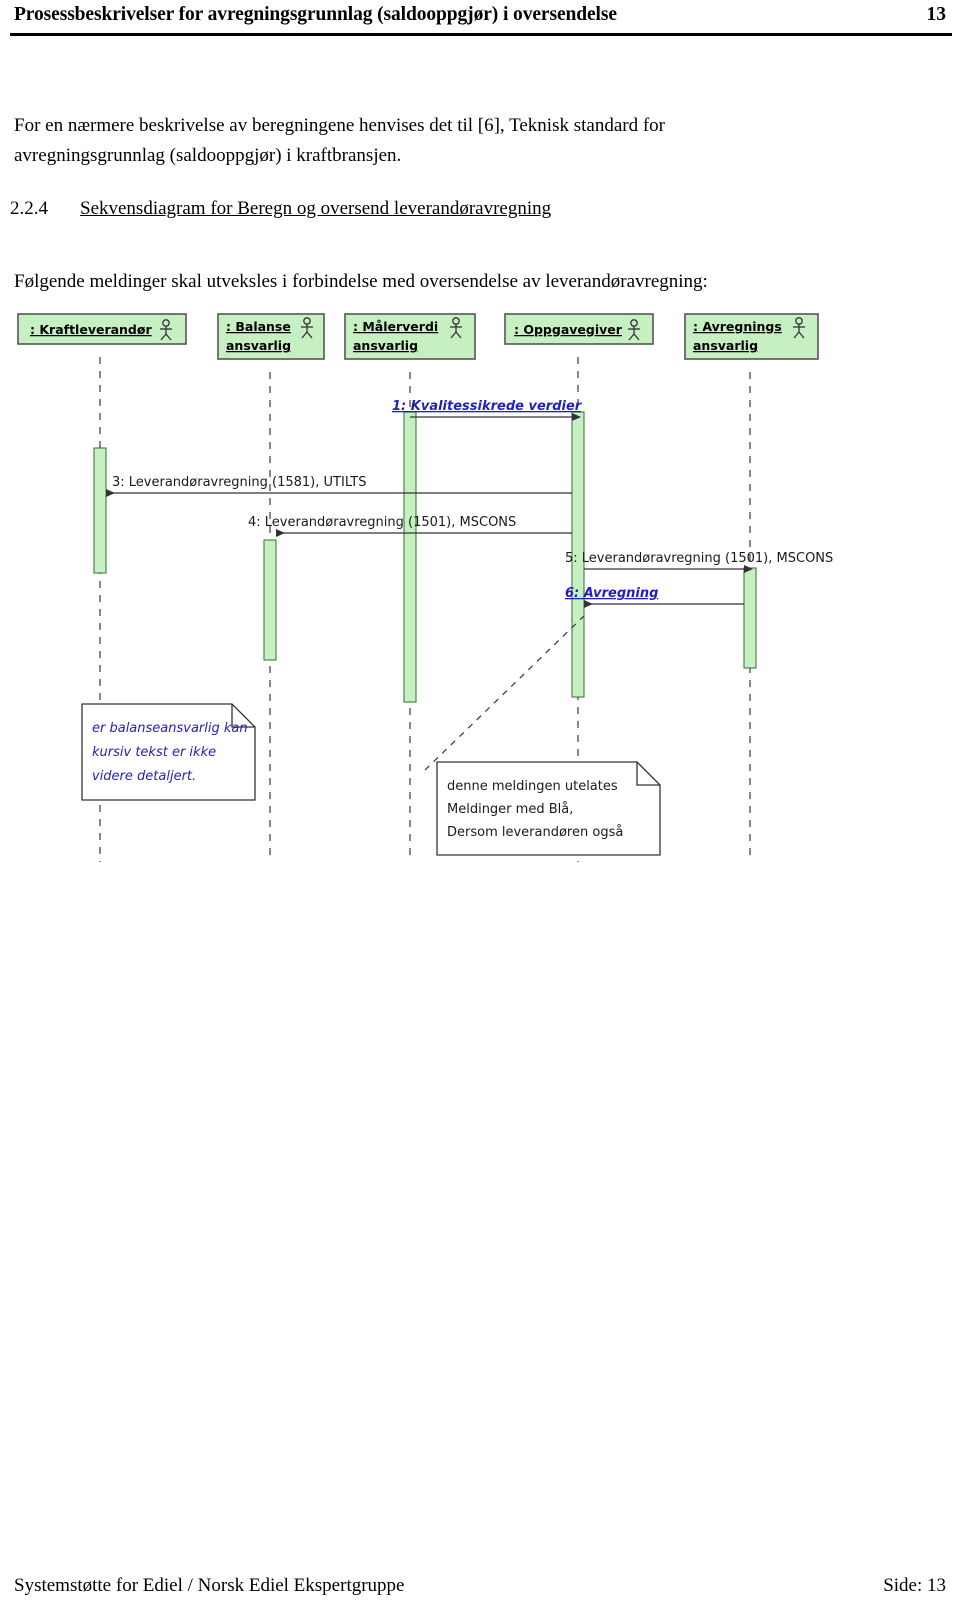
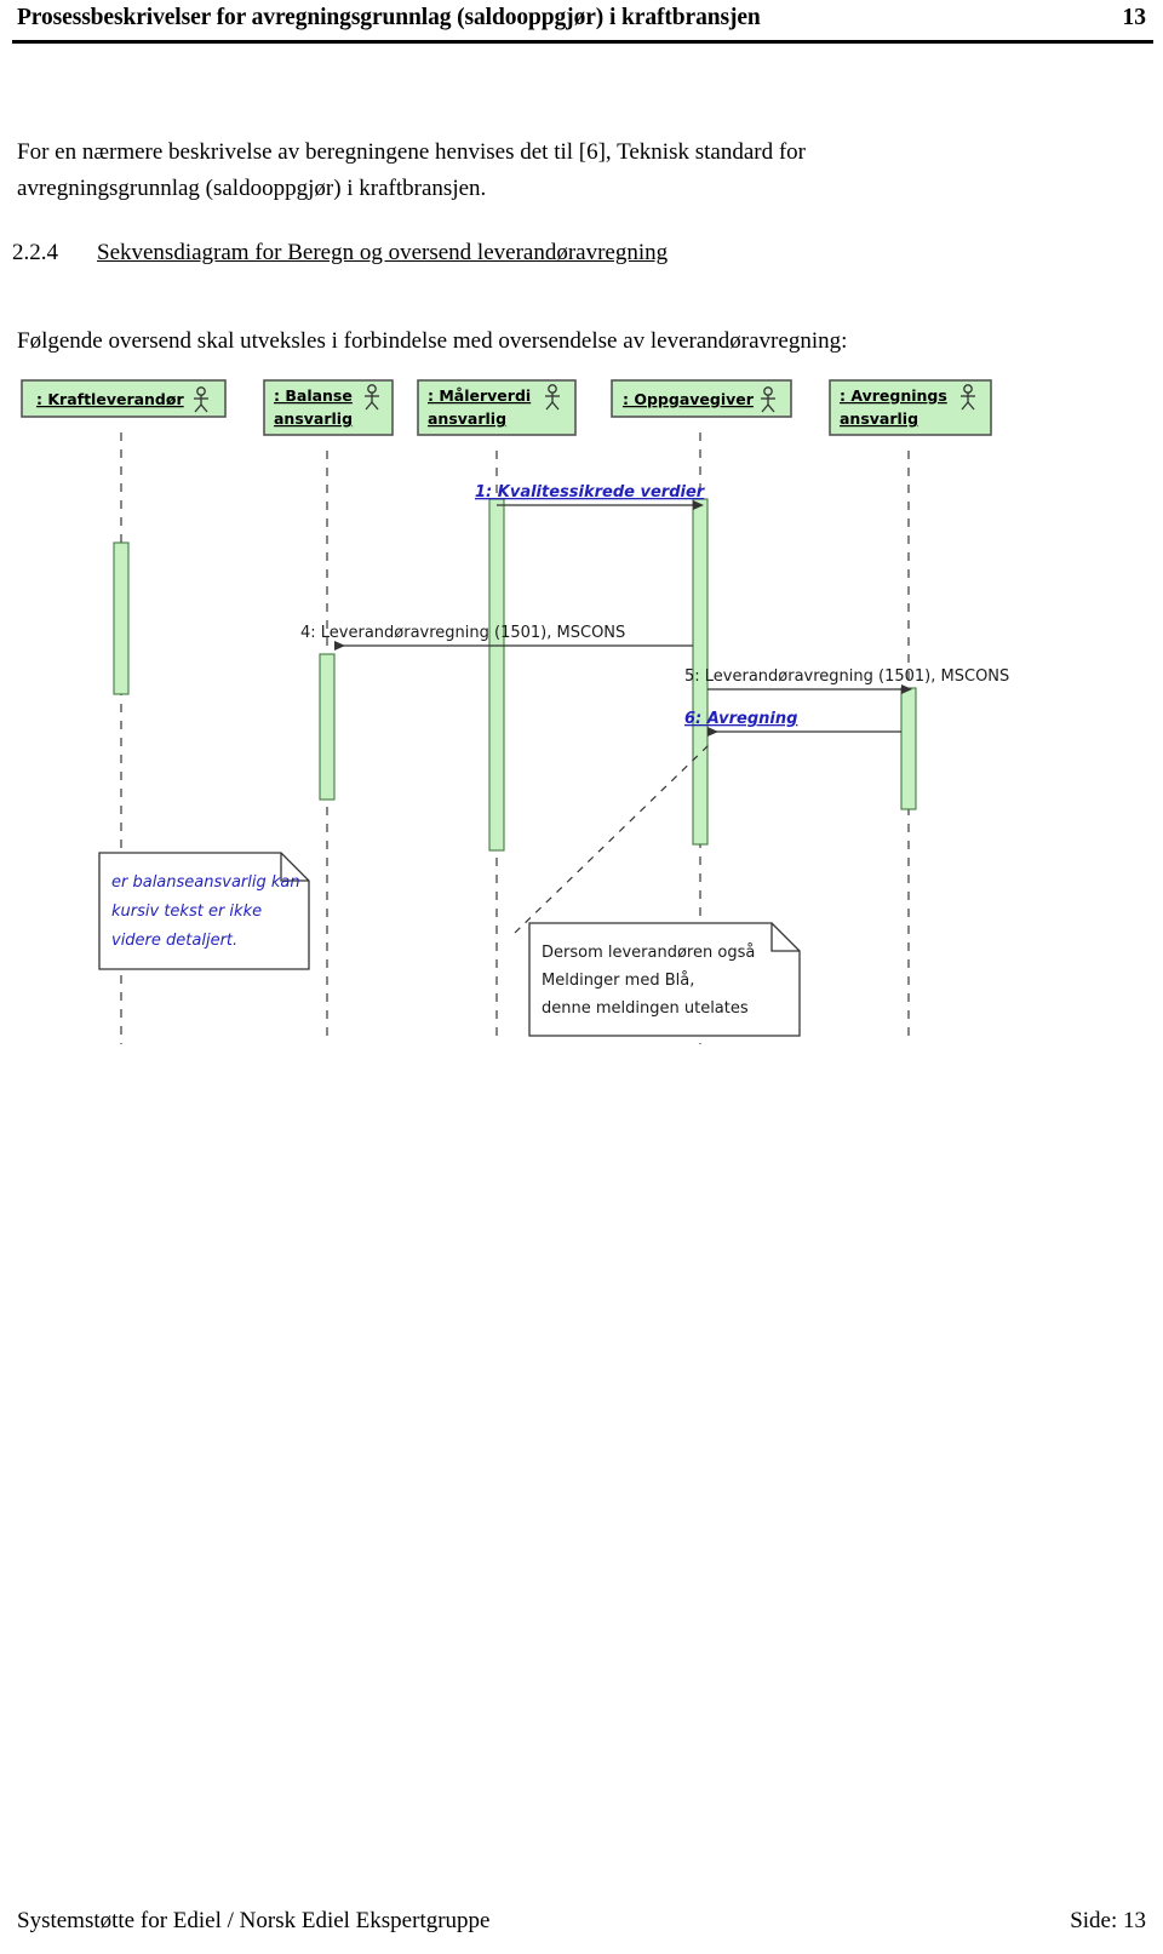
- Prosessbeskrivelser for avregningsgrunnlag (saldooppgjør) i oversendelse
+ Prosessbeskrivelser for avregningsgrunnlag (saldooppgjør) i kraftbransjen
  13
  For en nærmere beskrivelse av beregningene henvises det til [6], Teknisk standard for avregningsgrunnlag (saldooppgjør) i kraftbransjen.
  2.2.4
  Sekvensdiagram for Beregn og oversend leverandøravregning
- Følgende meldinger skal utveksles i forbindelse med oversendelse av leverandøravregning:
+ Følgende oversend skal utveksles i forbindelse med oversendelse av leverandøravregning:
  : Kraftleverandør
  : Balanse
  ansvarlig
  : Målerverdi
  ansvarlig
  : Oppgavegiver
  : Avregnings
  ansvarlig
  1: Kvalitessikrede verdier
- 3: Leverandøravregning (1581), UTILTS
  4: Leverandøravregning (1501), MSCONS
  5: Leverandøravregning (1501), MSCONS
  6: Avregning
  er balanseansvarlig kan
  kursiv tekst er ikke
  videre detaljert.
- denne meldingen utelates
+ Dersom leverandøren også
  Meldinger med Blå,
- Dersom leverandøren også
+ denne meldingen utelates
  Systemstøtte for Ediel / Norsk Ediel Ekspertgruppe
  Side: 13
